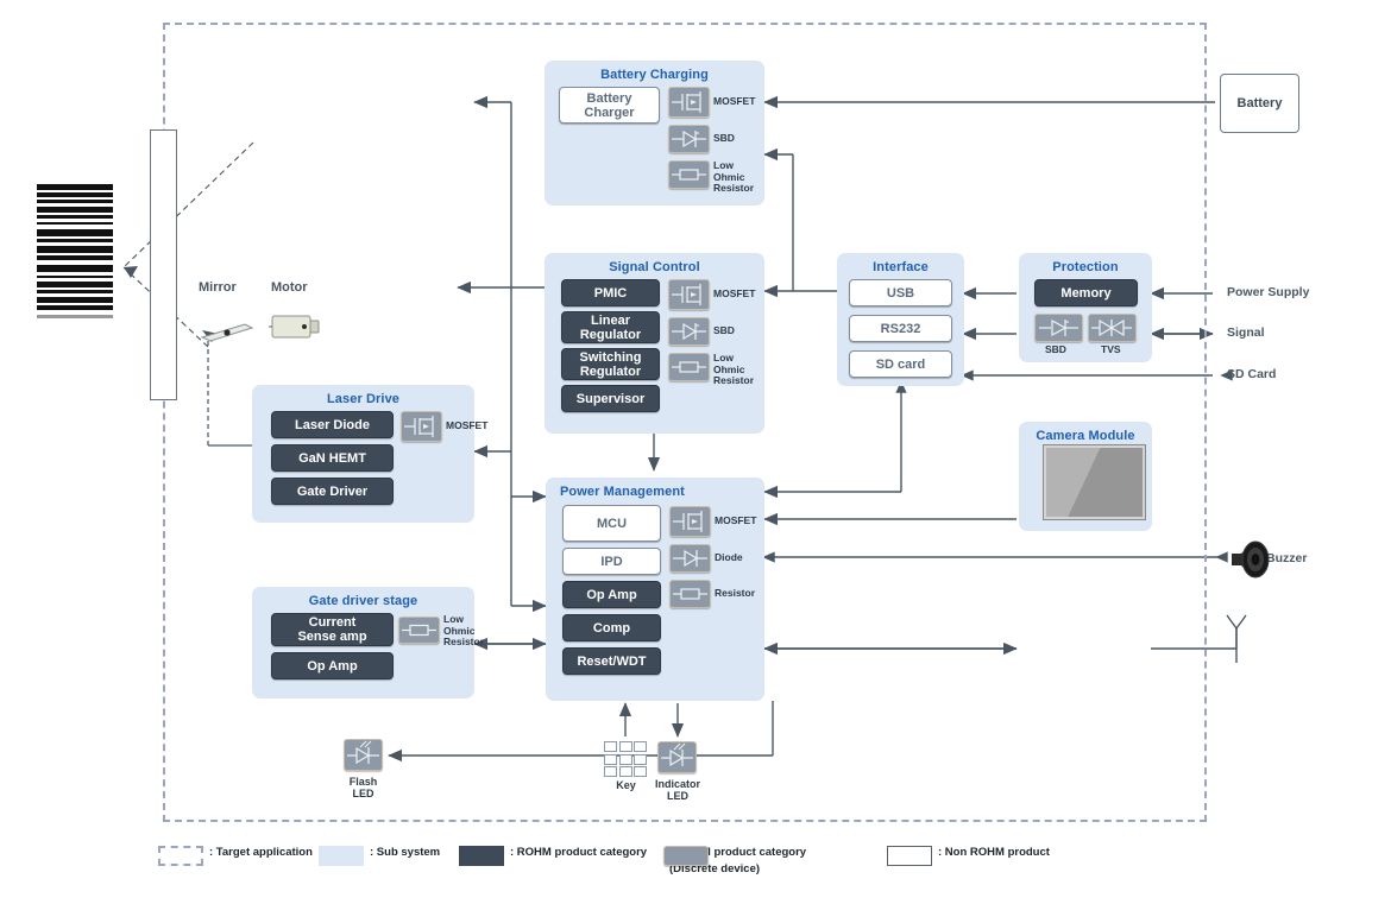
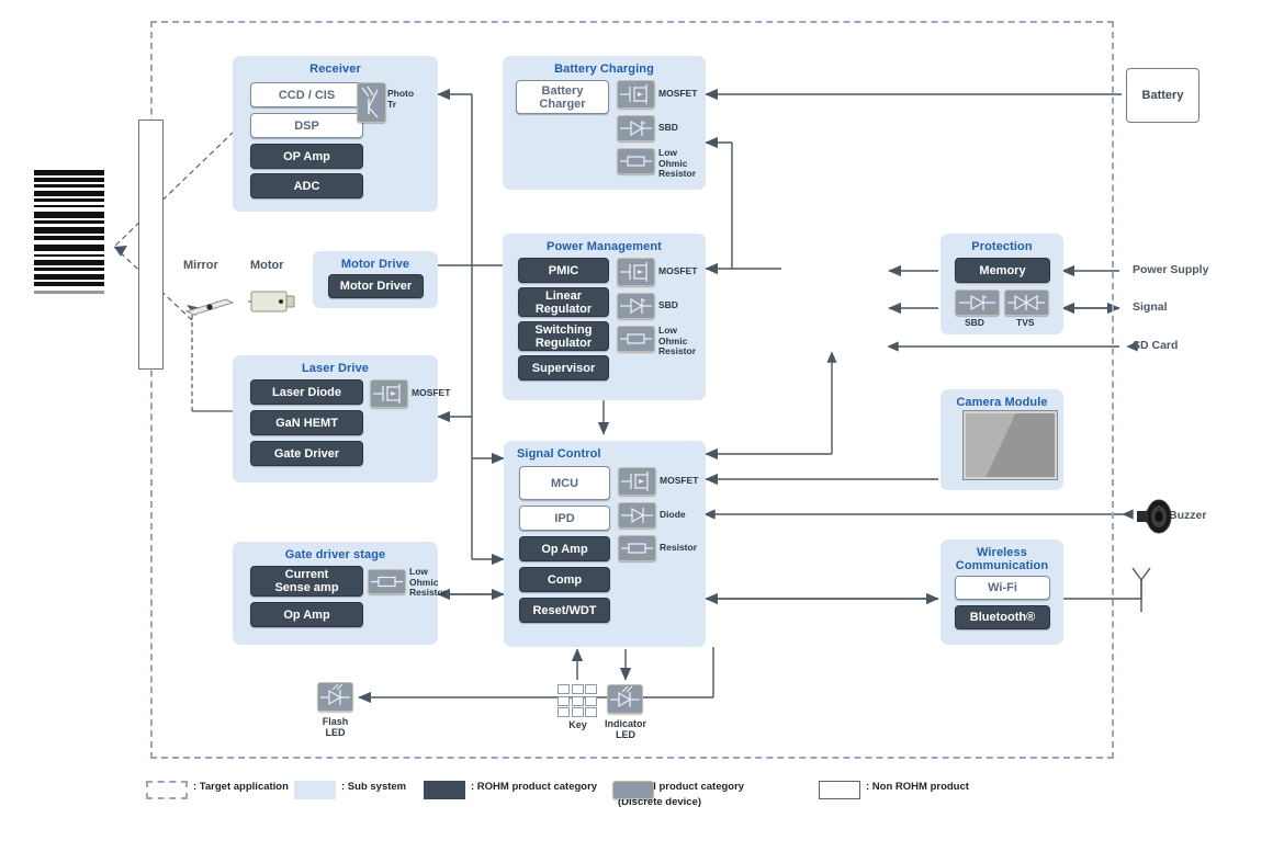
  Mirror
  Motor
+ Receiver
+ CCD / CIS
+ DSP
+ OP Amp
+ ADC
+ Photo
+ Tr
  Battery Charging
  Battery
  Charger
  MOSFET
  SBD
  Low
  Ohmic
  Resistor
+ Motor Drive
+ Motor Driver
- Signal Control
+ Power Management
  PMIC
  Linear
  Regulator
  Switching
  Regulator
  Supervisor
  MOSFET
  SBD
  Low
  Ohmic
  Resistor
  Laser Drive
  Laser Diode
  GaN HEMT
  Gate Driver
  MOSFET
  Gate driver stage
  Current
  Sense amp
  Op Amp
  Low
  Ohmic
  Resistor
- Power Management
+ Signal Control
  MCU
  IPD
  Op Amp
  Comp
  Reset/WDT
  MOSFET
  Diode
  Resistor
- Interface
- USB
- RS232
- SD card
  Protection
  Memory
  SBD
  TVS
  Camera Module
+ Wireless
+ Communication
+ Wi-Fi
+ Bluetooth®
  Battery
  Power Supply
  Signal
  SD Card
  Buzzer
  Flash
  LED
  Key
  Indicator
  LED
  : Target application
  : Sub system
  : ROHM product category
  product category
  (Discrete device)
  : Non ROHM product
